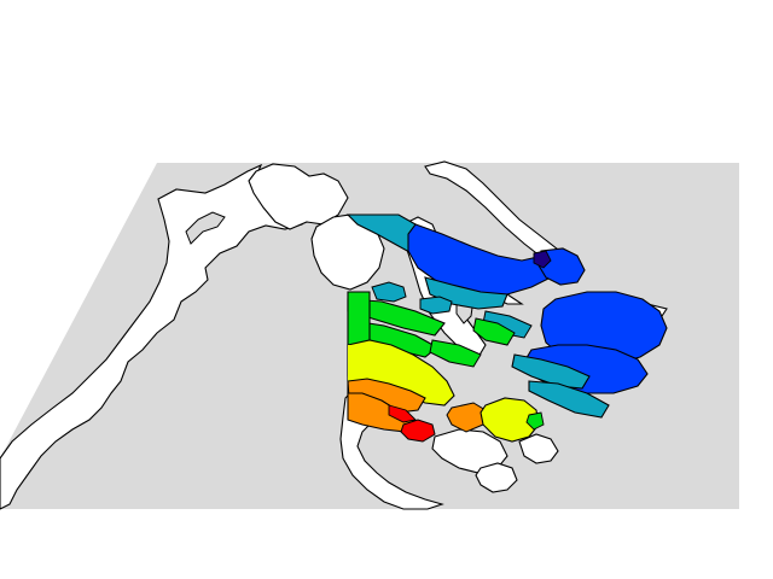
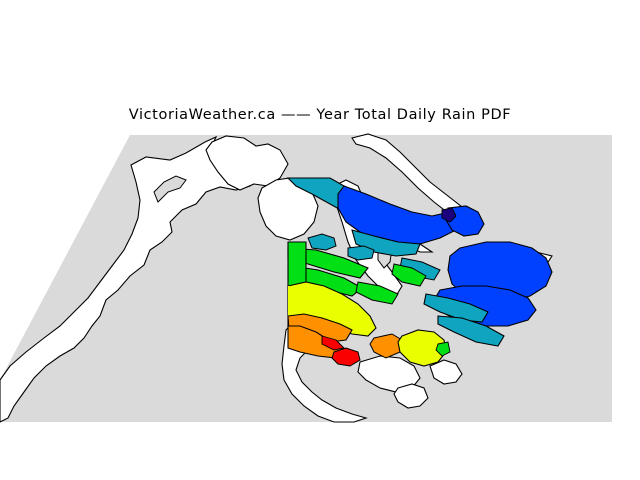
+ VictoriaWeather.ca —— Year Total Daily Rain PDF
